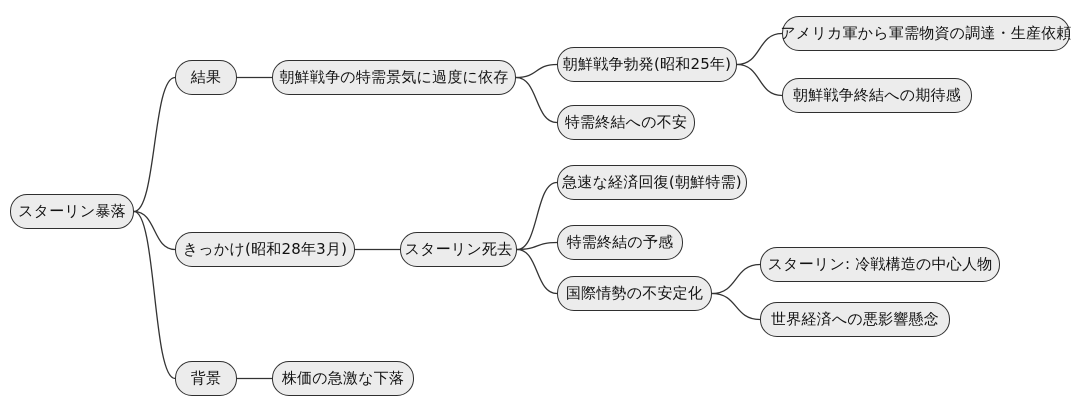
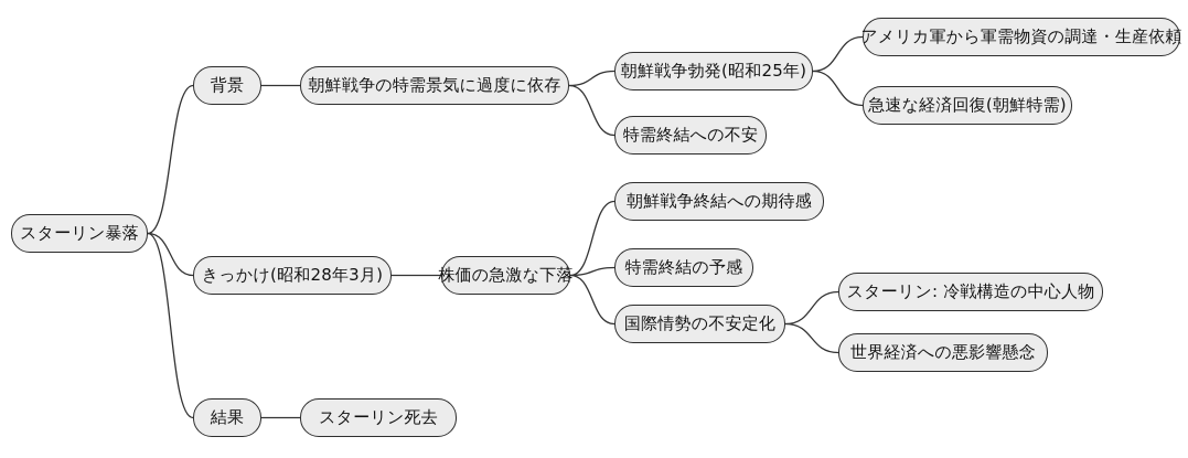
  スターリン暴落
- 結果
+ 背景
  朝鮮戦争の特需景気に過度に依存
  朝鮮戦争勃発(昭和25年)
  特需終結への不安
  アメリカ軍から軍需物資の調達・生産依頼
- 朝鮮戦争終結への期待感
+ 急速な経済回復(朝鮮特需)
  きっかけ(昭和28年3月)
- スターリン死去
+ 株価の急激な下落
- 急速な経済回復(朝鮮特需)
+ 朝鮮戦争終結への期待感
  特需終結の予感
  国際情勢の不安定化
  スターリン: 冷戦構造の中心人物
  世界経済への悪影響懸念
- 背景
+ 結果
- 株価の急激な下落
+ スターリン死去
